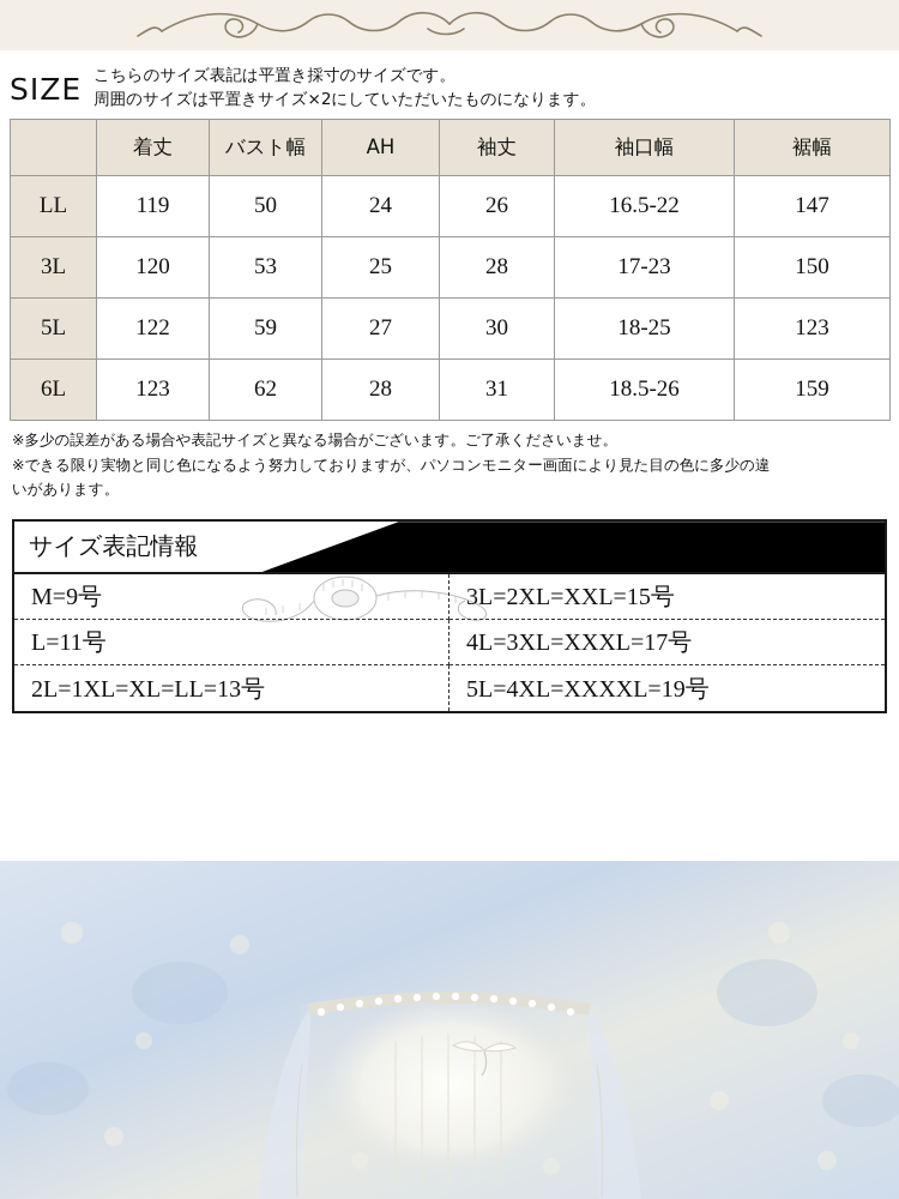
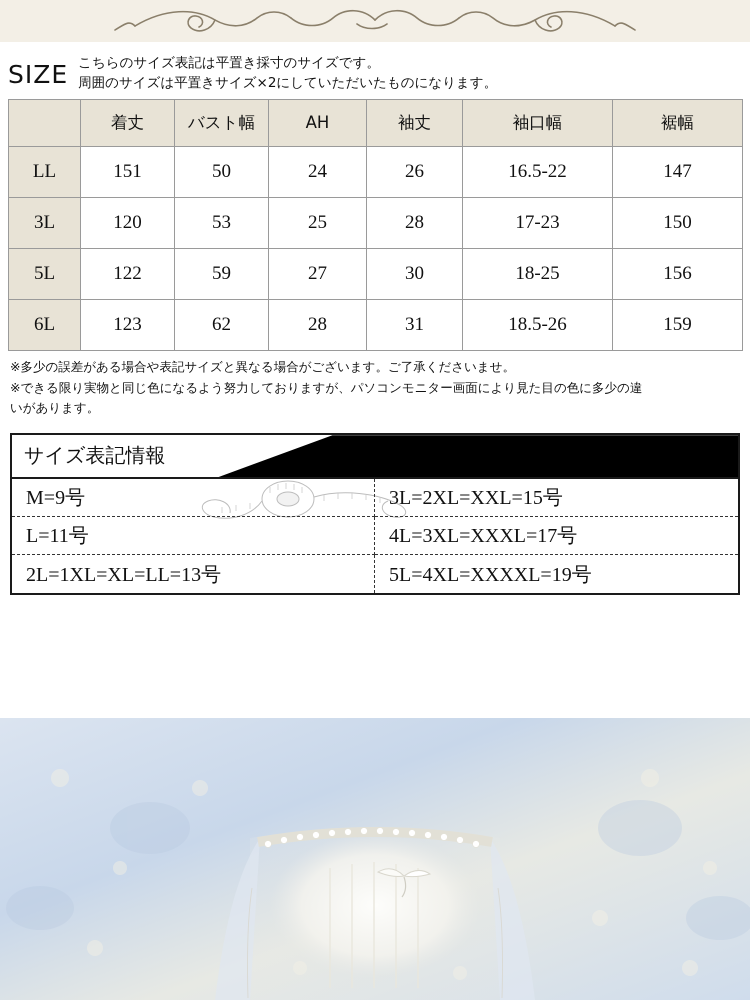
  SIZE
  こちらのサイズ表記は平置き採寸のサイズです。
  周囲のサイズは平置きサイズ×2にしていただいたものになります。
  	着丈	バスト幅	AH	袖丈	袖口幅	裾幅
- LL	119	50	24	26	16.5-22	147
+ LL	151	50	24	26	16.5-22	147
  3L	120	53	25	28	17-23	150
- 5L	122	59	27	30	18-25	123
+ 5L	122	59	27	30	18-25	156
  6L	123	62	28	31	18.5-26	159
  ※多少の誤差がある場合や表記サイズと異なる場合がございます。ご了承くださいませ。
  ※できる限り実物と同じ色になるよう努力しておりますが、パソコンモニター画面により見た目の色に多少の違
  いがあります。
  サイズ表記情報
  M=9号
  3L=2XL=XXL=15号
  L=11号
  4L=3XL=XXXL=17号
  2L=1XL=XL=LL=13号
  5L=4XL=XXXXL=19号
